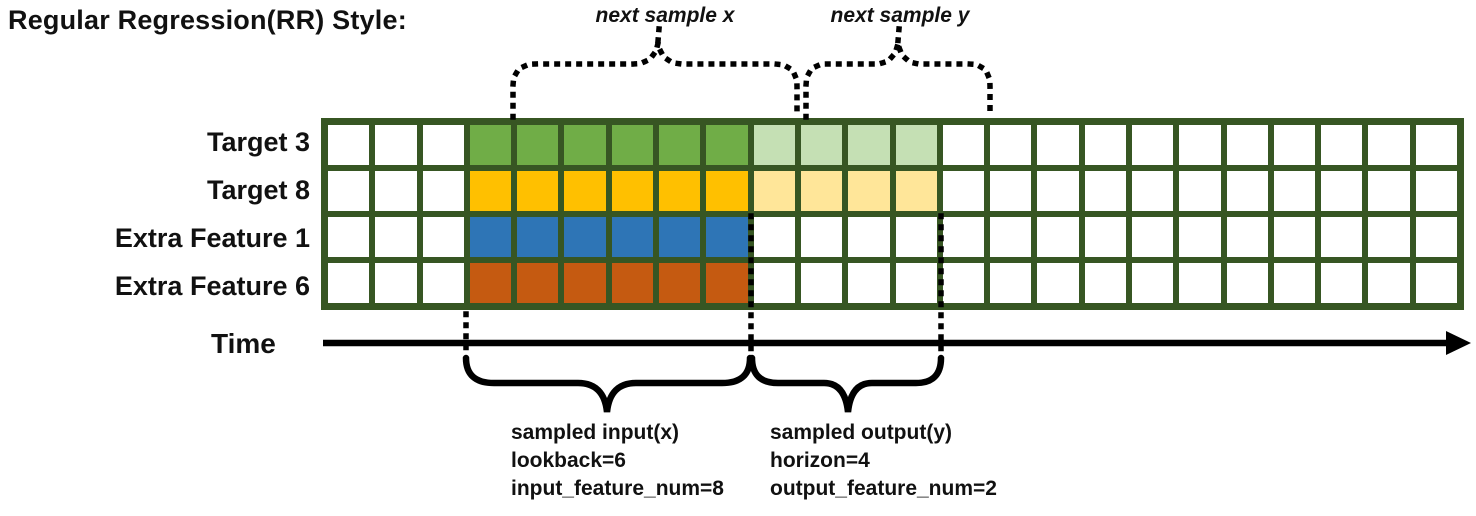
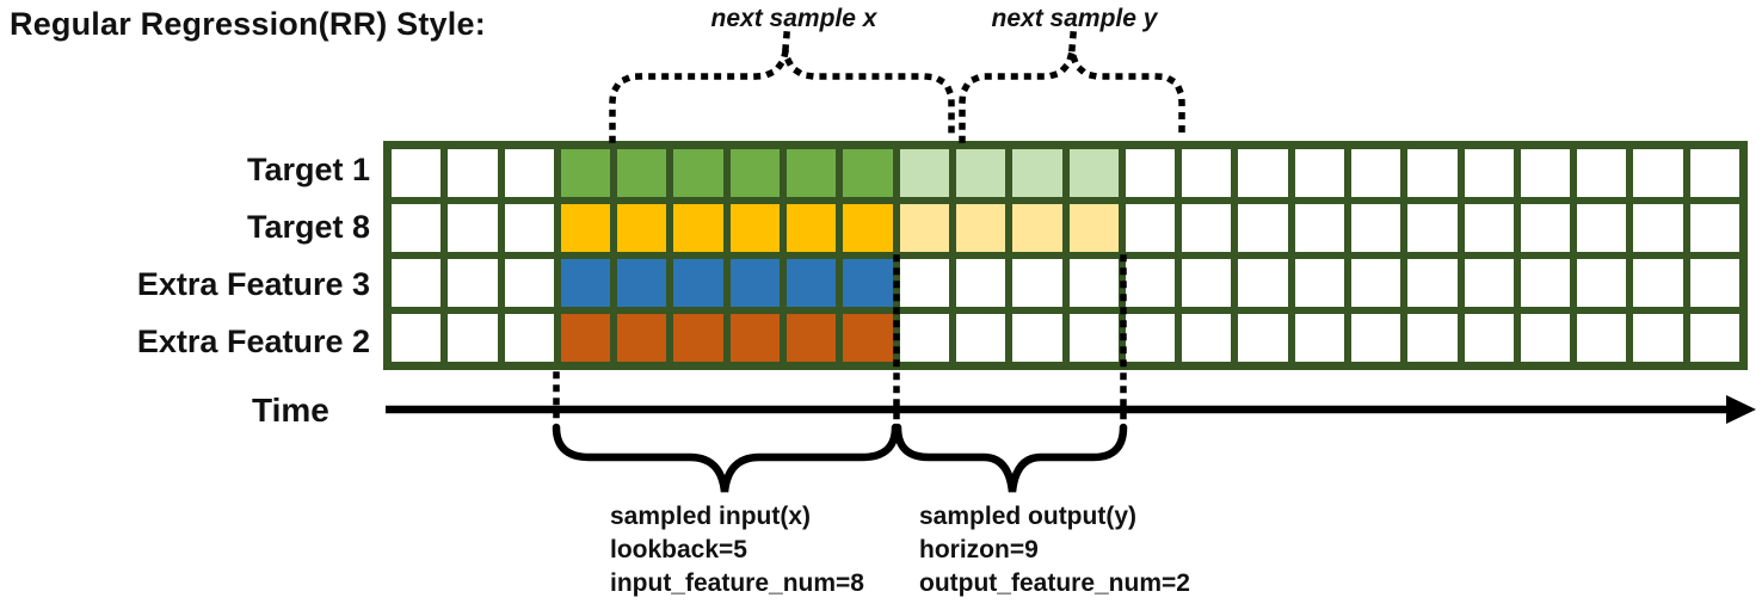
  Regular Regression(RR) Style:
  next sample x
  next sample y
- Target 3
+ Target 1
  Target 8
- Extra Feature 1
+ Extra Feature 3
- Extra Feature 6
+ Extra Feature 2
  Time
  sampled input(x)
- lookback=6
+ lookback=5
  input_feature_num=8
  sampled output(y)
- horizon=4
+ horizon=9
  output_feature_num=2
